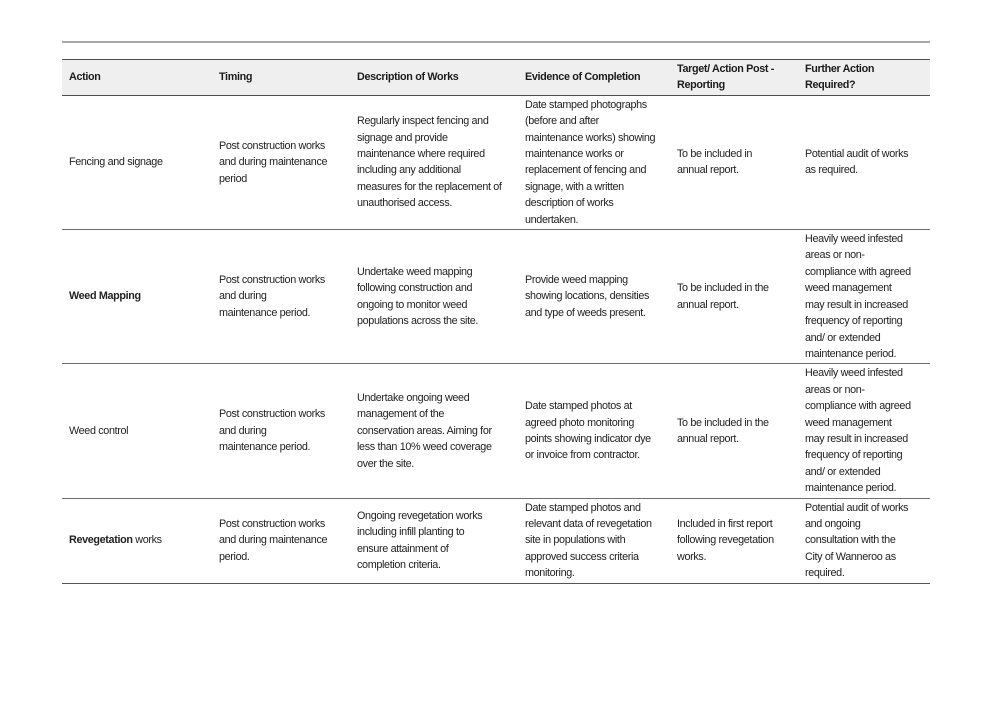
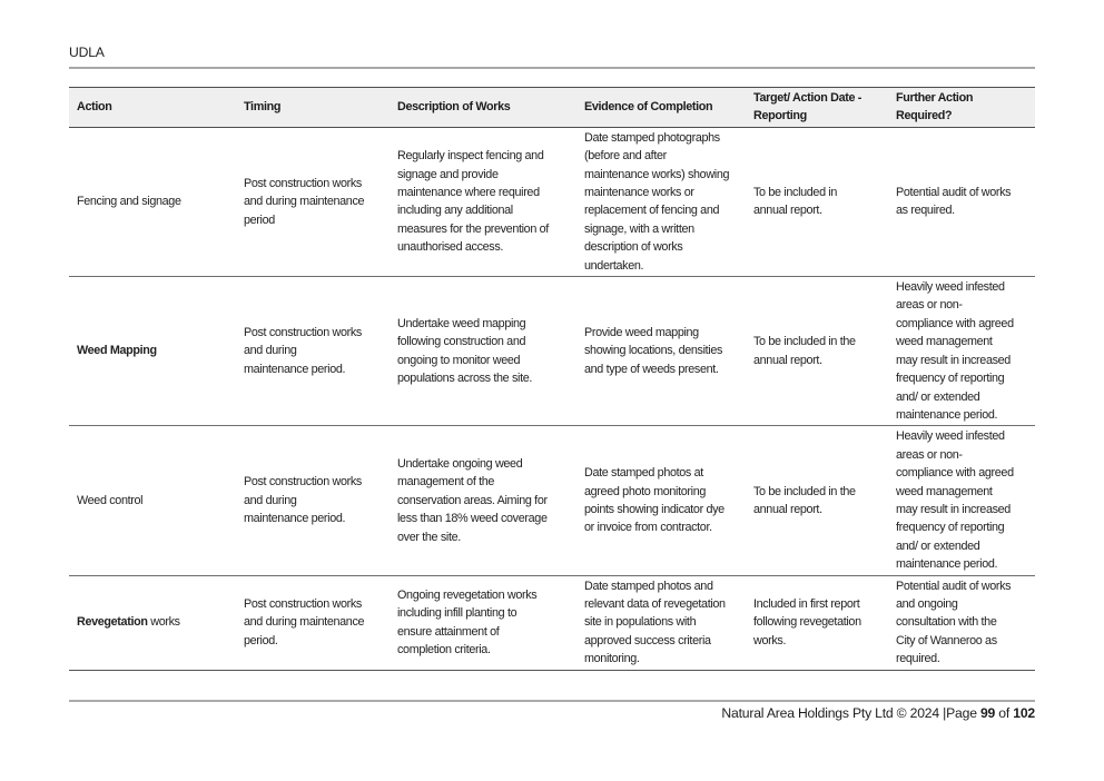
+ UDLA
- Action	Timing	Description of Works	Evidence of Completion	Target/ Action Post - Reporting	Further Action Required?
+ Action	Timing	Description of Works	Evidence of Completion	Target/ Action Date - Reporting	Further Action Required?
- Fencing and signage	Post construction works and during maintenance period	Regularly inspect fencing and signage and provide maintenance where required including any additional measures for the replacement of unauthorised access.	Date stamped photographs (before and after maintenance works) showing maintenance works or replacement of fencing and signage, with a written description of works undertaken.	To be included in annual report.	Potential audit of works as required.
+ Fencing and signage	Post construction works and during maintenance period	Regularly inspect fencing and signage and provide maintenance where required including any additional measures for the prevention of unauthorised access.	Date stamped photographs (before and after maintenance works) showing maintenance works or replacement of fencing and signage, with a written description of works undertaken.	To be included in annual report.	Potential audit of works as required.
  Weed Mapping	Post construction works and during maintenance period.	Undertake weed mapping following construction and ongoing to monitor weed populations across the site.	Provide weed mapping showing locations, densities and type of weeds present.	To be included in the annual report.	Heavily weed infested areas or non- compliance with agreed weed management may result in increased frequency of reporting and/ or extended maintenance period.
- Weed control	Post construction works and during maintenance period.	Undertake ongoing weed management of the conservation areas. Aiming for less than 10% weed coverage over the site.	Date stamped photos at agreed photo monitoring points showing indicator dye or invoice from contractor.	To be included in the annual report.	Heavily weed infested areas or non- compliance with agreed weed management may result in increased frequency of reporting and/ or extended maintenance period.
+ Weed control	Post construction works and during maintenance period.	Undertake ongoing weed management of the conservation areas. Aiming for less than 18% weed coverage over the site.	Date stamped photos at agreed photo monitoring points showing indicator dye or invoice from contractor.	To be included in the annual report.	Heavily weed infested areas or non- compliance with agreed weed management may result in increased frequency of reporting and/ or extended maintenance period.
  Revegetation works	Post construction works and during maintenance period.	Ongoing revegetation works including infill planting to ensure attainment of completion criteria.	Date stamped photos and relevant data of revegetation site in populations with approved success criteria monitoring.	Included in first report following revegetation works.	Potential audit of works and ongoing consultation with the City of Wanneroo as required.
+ Natural Area Holdings Pty Ltd © 2024 |Page 99 of 102
